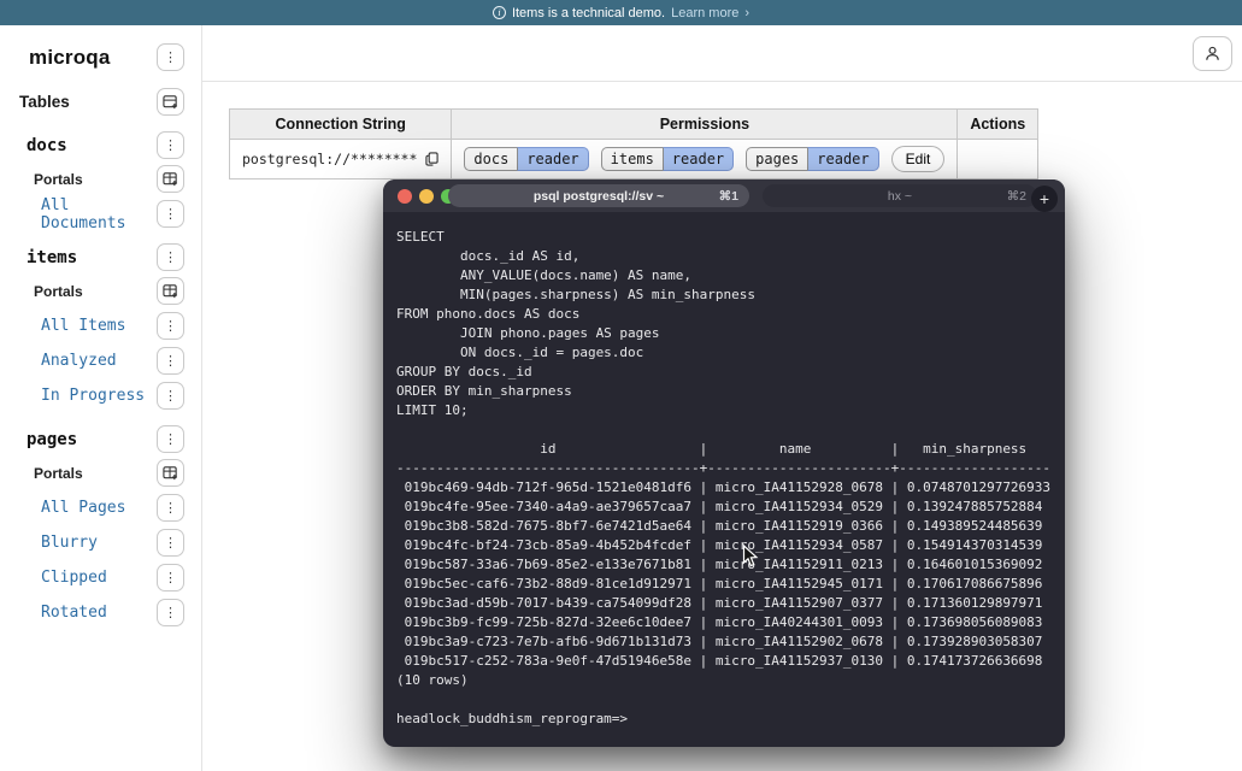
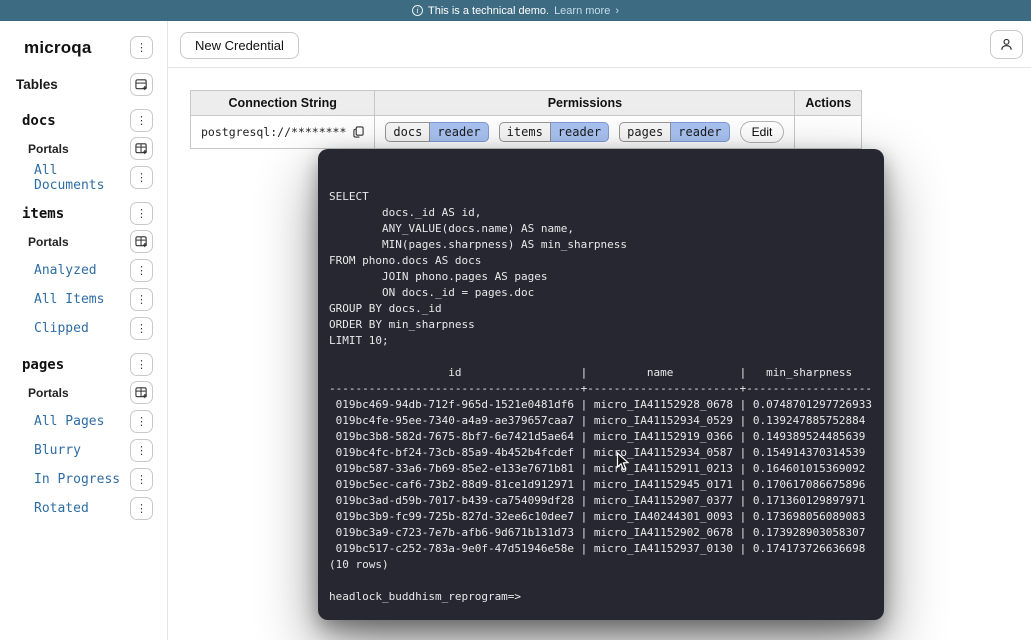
  i
- Items is a technical demo.
+ This is a technical demo.
  Learn more
  ›
  microqa
  ⋮
  Tables
  docs
  ⋮
  Portals
  All Documents
  ⋮
  items
  ⋮
  Portals
- All Items
+ Analyzed
  ⋮
- Analyzed
+ All Items
  ⋮
- In Progress
+ Clipped
  ⋮
  pages
  ⋮
  Portals
  All Pages
  ⋮
  Blurry
  ⋮
- Clipped
+ In Progress
  ⋮
  Rotated
  ⋮
+ New Credential
  Connection String	Permissions	Actions
  postgresql://********	docs reader items reader pages reader Edit
- psql postgresql://sv ~
- ⌘1
- hx ~
- ⌘2
- +
  SELECT
  docs._id AS id,
  ANY_VALUE(docs.name) AS name,
  MIN(pages.sharpness) AS min_sharpness
  FROM phono.docs AS docs
  JOIN phono.pages AS pages
  ON docs._id = pages.doc
  GROUP BY docs._id
  ORDER BY min_sharpness
  LIMIT 10;
  id | name | min_sharpness
  --------------------------------------+-----------------------+-------------------
  019bc469-94db-712f-965d-1521e0481df6 | micro_IA41152928_0678 | 0.0748701297726933
  019bc4fe-95ee-7340-a4a9-ae379657caa7 | micro_IA41152934_0529 | 0.139247885752884
  019bc3b8-582d-7675-8bf7-6e7421d5ae64 | micro_IA41152919_0366 | 0.149389524485639
  019bc4fc-bf24-73cb-85a9-4b452b4fcdef | mico_IA41152934_0587 | 0.154914370314539
  019bc587-33a6-7b69-85e2-e133e7671b81 | micr_IA41152911_0213 | 0.164601015369092
  019bc5ec-caf6-73b2-88d9-81ce1d912971 | micro_IA41152945_0171 | 0.170617086675896
  019bc3ad-d59b-7017-b439-ca754099df28 | micro_IA41152907_0377 | 0.171360129897971
  019bc3b9-fc99-725b-827d-32ee6c10dee7 | micro_IA40244301_0093 | 0.173698056089083
  019bc3a9-c723-7e7b-afb6-9d671b131d73 | micro_IA41152902_0678 | 0.173928903058307
  019bc517-c252-783a-9e0f-47d51946e58e | micro_IA41152937_0130 | 0.174173726636698
  (10 rows)
  headlock_buddhism_reprogram=>
